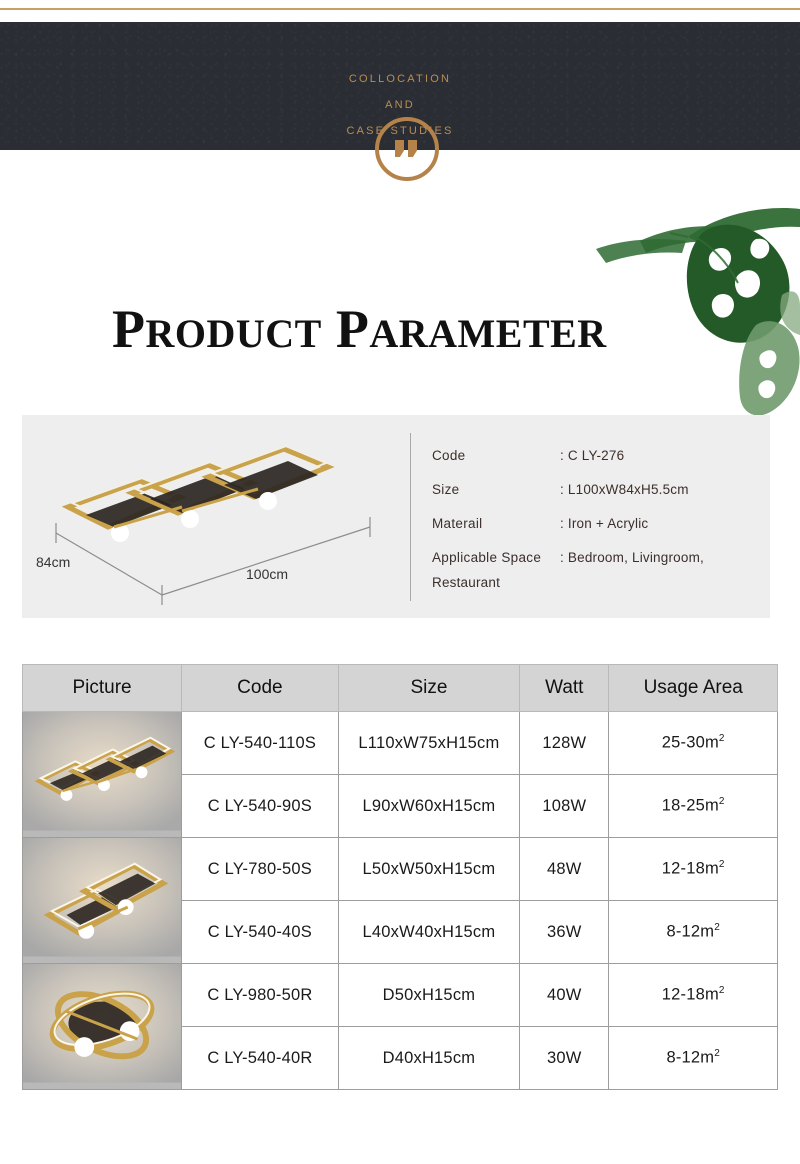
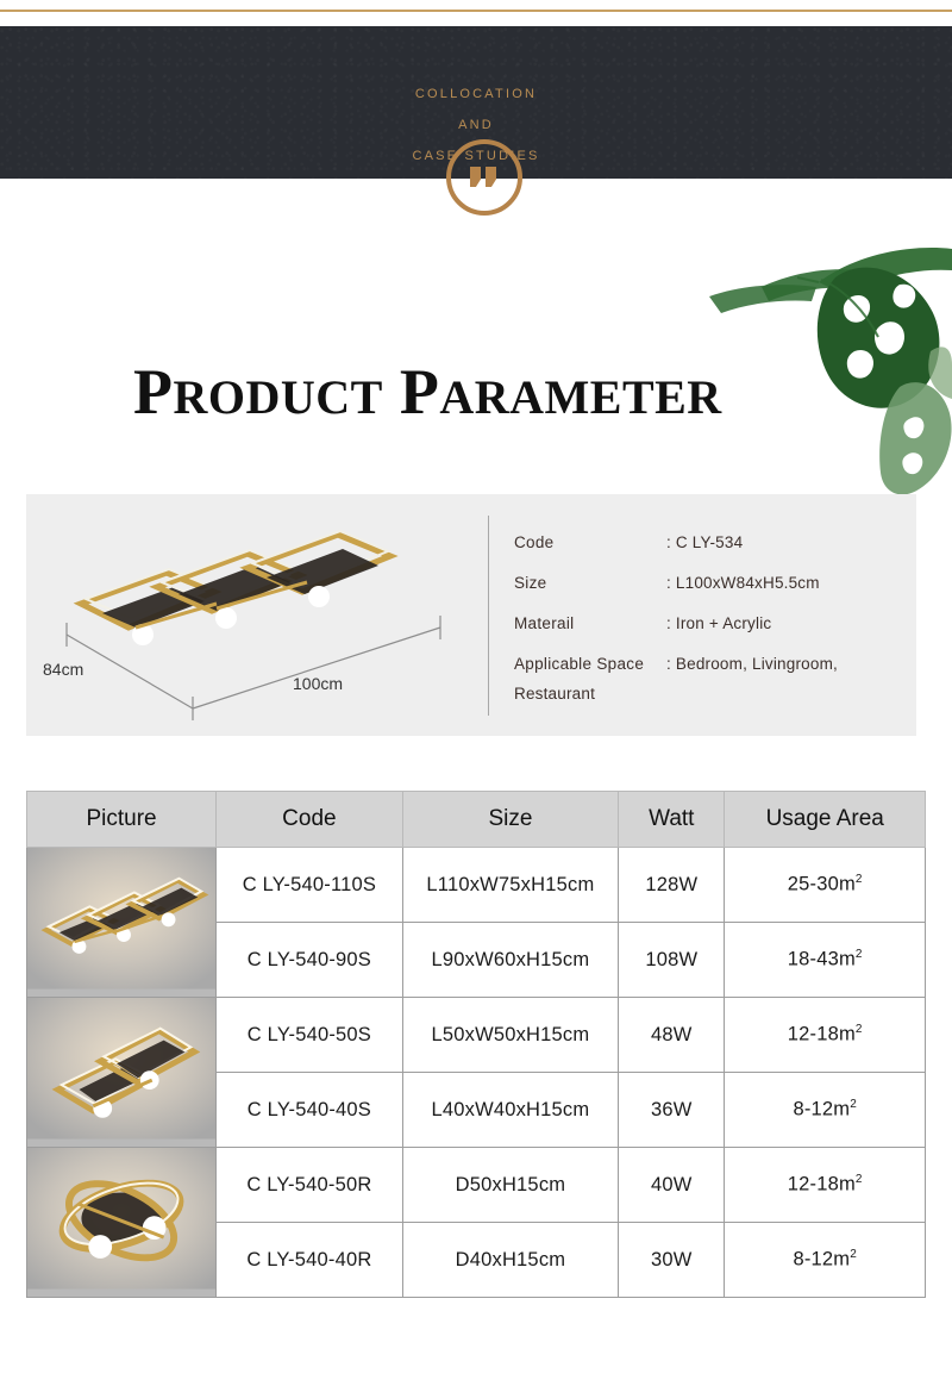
  COLLOCATION
  AND
  CASE STUDIES
  PRODUCT PARAMETER
  84cm
  100cm
  Code
- : C LY-276
+ : C LY-534
  Size
  : L100xW84xH5.5cm
  Materail
  : Iron + Acrylic
  Applicable Space
  : Bedroom, Livingroom,
  Restaurant
  Picture	Code	Size	Watt	Usage Area
  	C LY-540-110S	L110xW75xH15cm	128W	25-30m2
- C LY-540-90S	L90xW60xH15cm	108W	18-25m2
+ C LY-540-90S	L90xW60xH15cm	108W	18-43m2
- 	C LY-780-50S	L50xW50xH15cm	48W	12-18m2
+ 	C LY-540-50S	L50xW50xH15cm	48W	12-18m2
  C LY-540-40S	L40xW40xH15cm	36W	8-12m2
- 	C LY-980-50R	D50xH15cm	40W	12-18m2
+ 	C LY-540-50R	D50xH15cm	40W	12-18m2
  C LY-540-40R	D40xH15cm	30W	8-12m2
